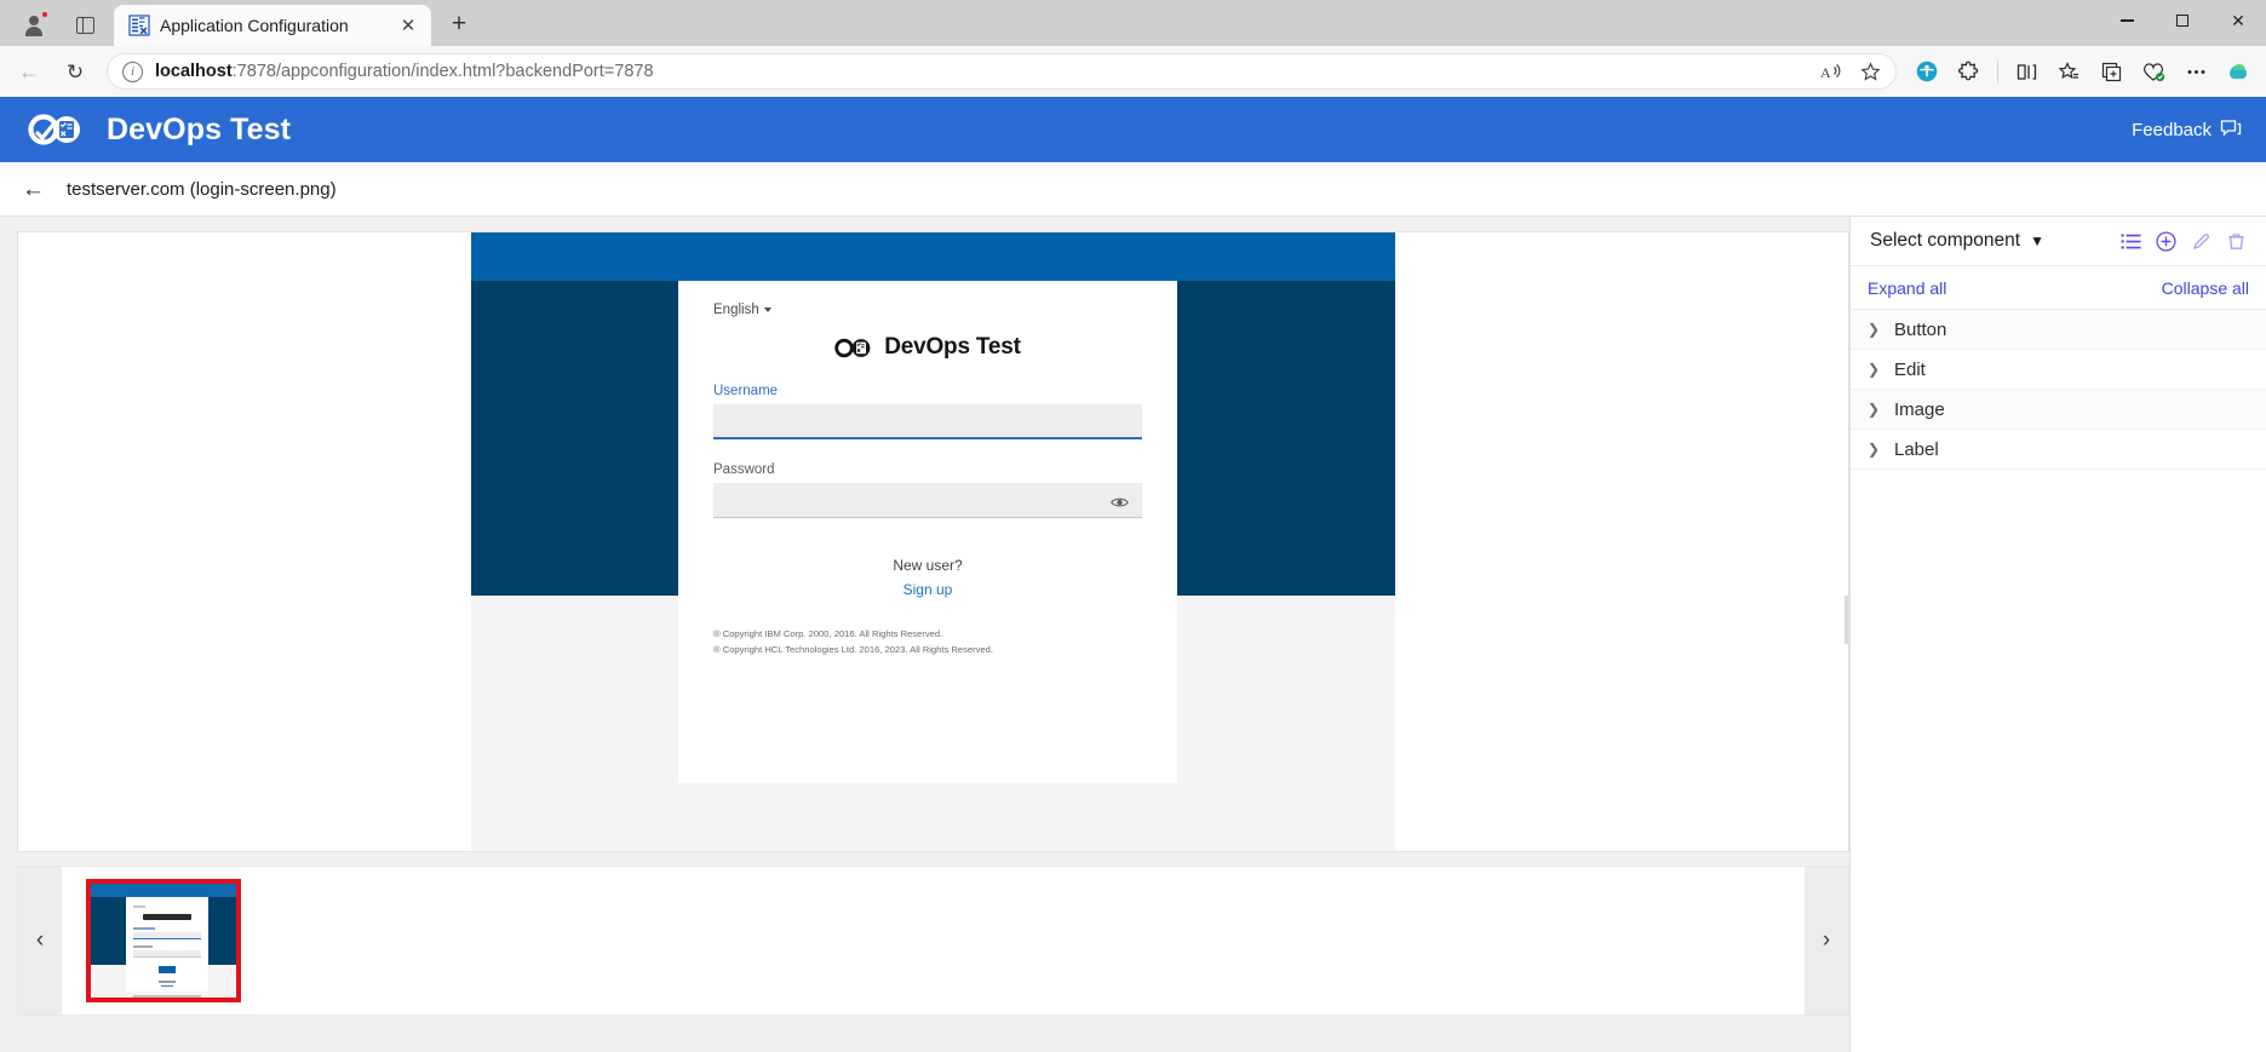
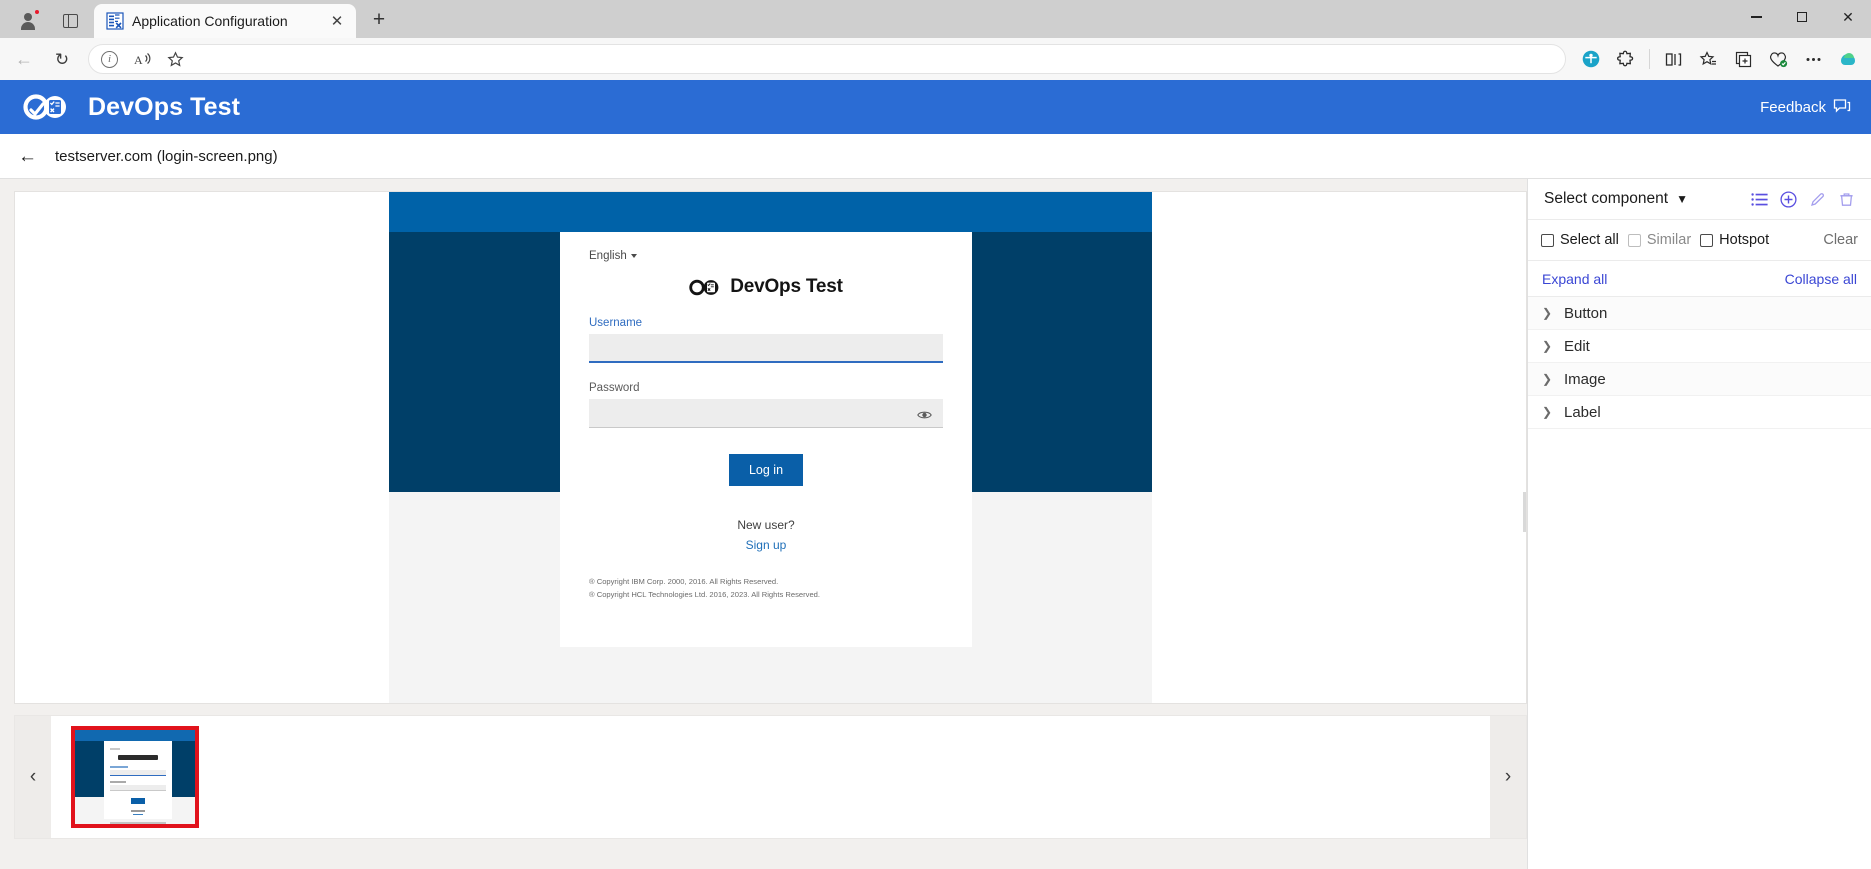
  Application Configuration
  ✕
  +
  ✕
  ←
  ↻
  i
- localhost:7878/appconfiguration/index.html?backendPort=7878
  A
  DevOps Test
  Feedback
  ←
  testserver.com (login-screen.png)
  English
  DevOps Test
  Username
  Password
+ Log in
  New user?
  Sign up
  ® Copyright IBM Corp. 2000, 2016. All Rights Reserved.
  ® Copyright HCL Technologies Ltd. 2016, 2023. All Rights Reserved.
  ‹
  ›
  Select component
  ▼
+ Select all
+ Similar
+ Hotspot
+ Clear
  Expand all
  Collapse all
  ❯
  Button
  ❯
  Edit
  ❯
  Image
  ❯
  Label
